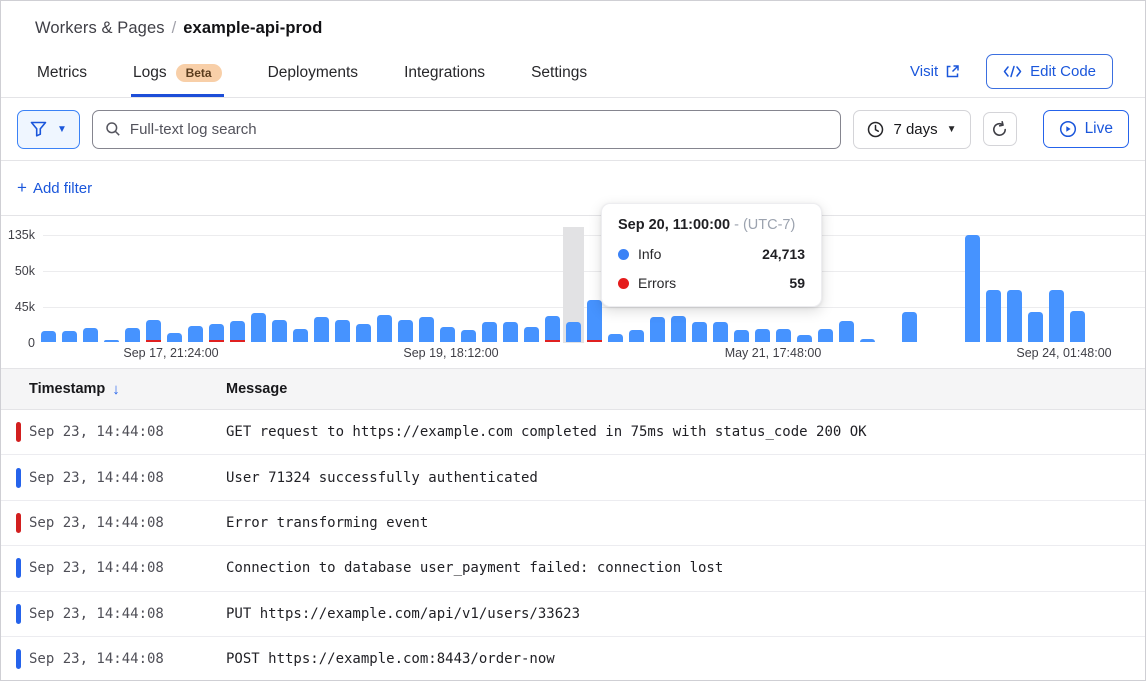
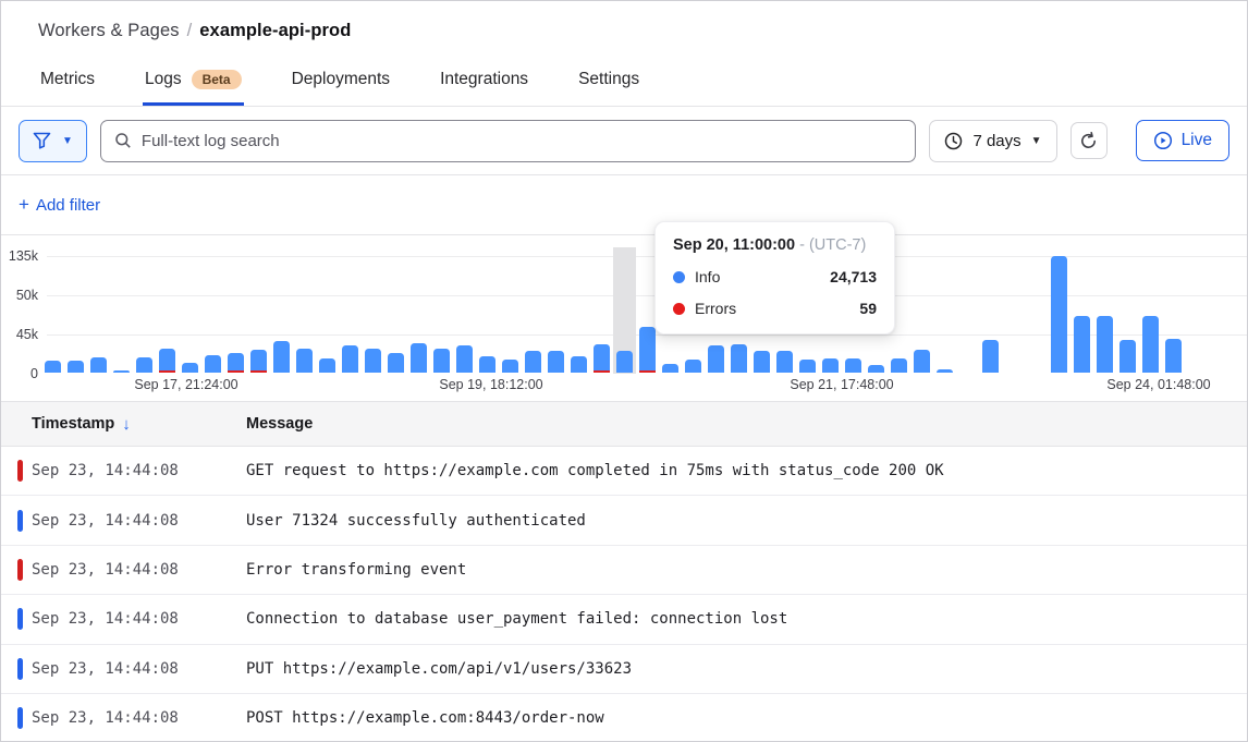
  Workers & Pages / example-api-prod
  Metrics
  Logs
  Beta
  Deployments
  Integrations
  Settings
- Visit
- Edit Code
  ▼
  Full-text log search
  7 days
  ▼
  Live
  +
  Add filter
  135k
  50k
  45k
  0
  Sep 17, 21:24:00
  Sep 19, 18:12:00
- May 21, 17:48:00
+ Sep 21, 17:48:00
  Sep 24, 01:48:00
  Sep 20, 11:00:00 - (UTC-7)
  Info
  24,713
  Errors
  59
  Timestamp
  ↓
  Message
  Sep 23, 14:44:08
  GET request to https://example.com completed in 75ms with status_code 200 OK
  Sep 23, 14:44:08
  User 71324 successfully authenticated
  Sep 23, 14:44:08
  Error transforming event
  Sep 23, 14:44:08
  Connection to database user_payment failed: connection lost
  Sep 23, 14:44:08
  PUT https://example.com/api/v1/users/33623
  Sep 23, 14:44:08
  POST https://example.com:8443/order-now
